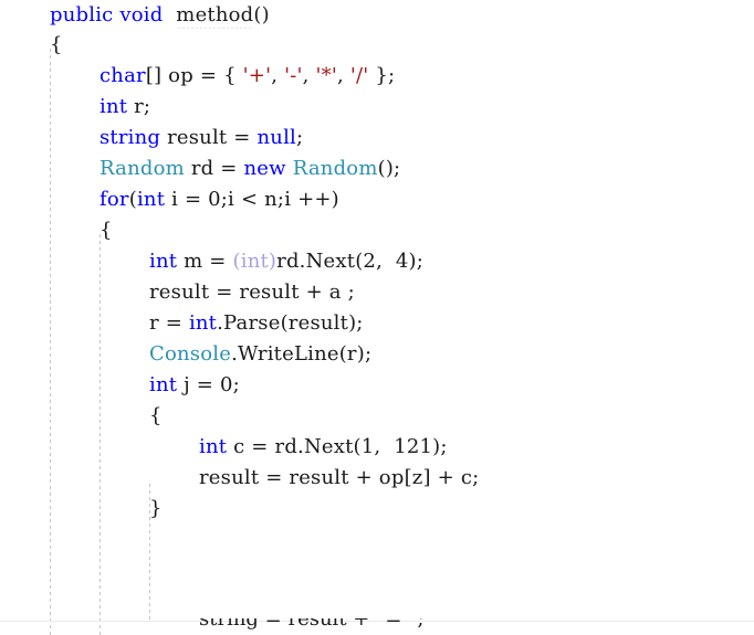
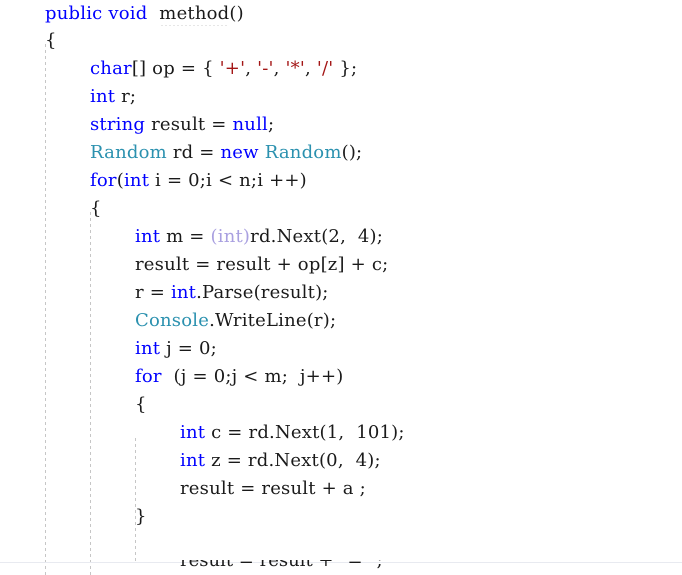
  public void method()
  {
  char[] op = { '+', '-', '*', '/' };
  int r;
  string result = null;
  Random rd = new Random();
  for(int i = 0;i < n;i ++)
  {
  int m = (int)rd.Next(2, 4);
- result = result + a ;
+ result = result + op[z] + c;
  r = int.Parse(result);
  Console.WriteLine(r);
  int j = 0;
+ for (j = 0;j < m; j++)
  {
- int c = rd.Next(1, 121);
+ int c = rd.Next(1, 101);
+ int z = rd.Next(0, 4);
- result = result + op[z] + c;
+ result = result + a ;
  }
- string = result + "=" ;
+ result = result + "=" ;
